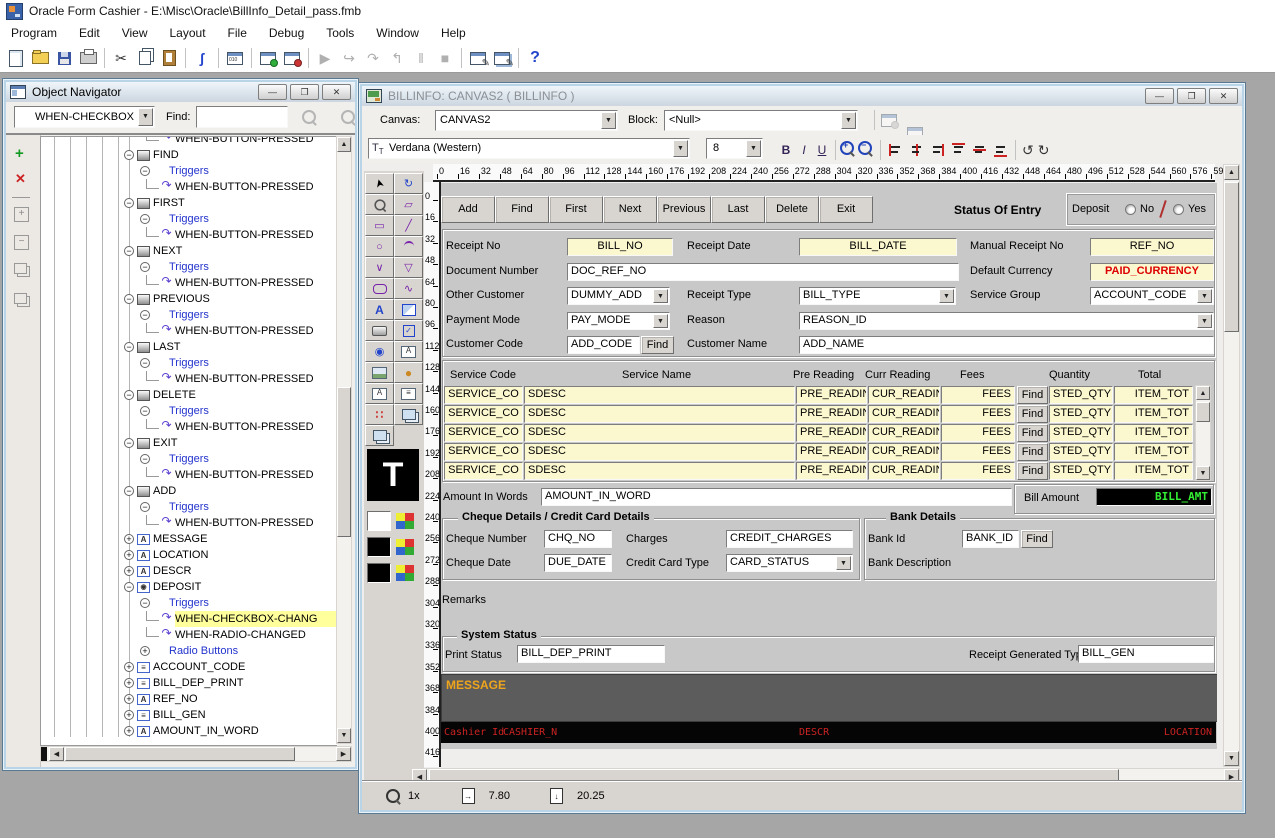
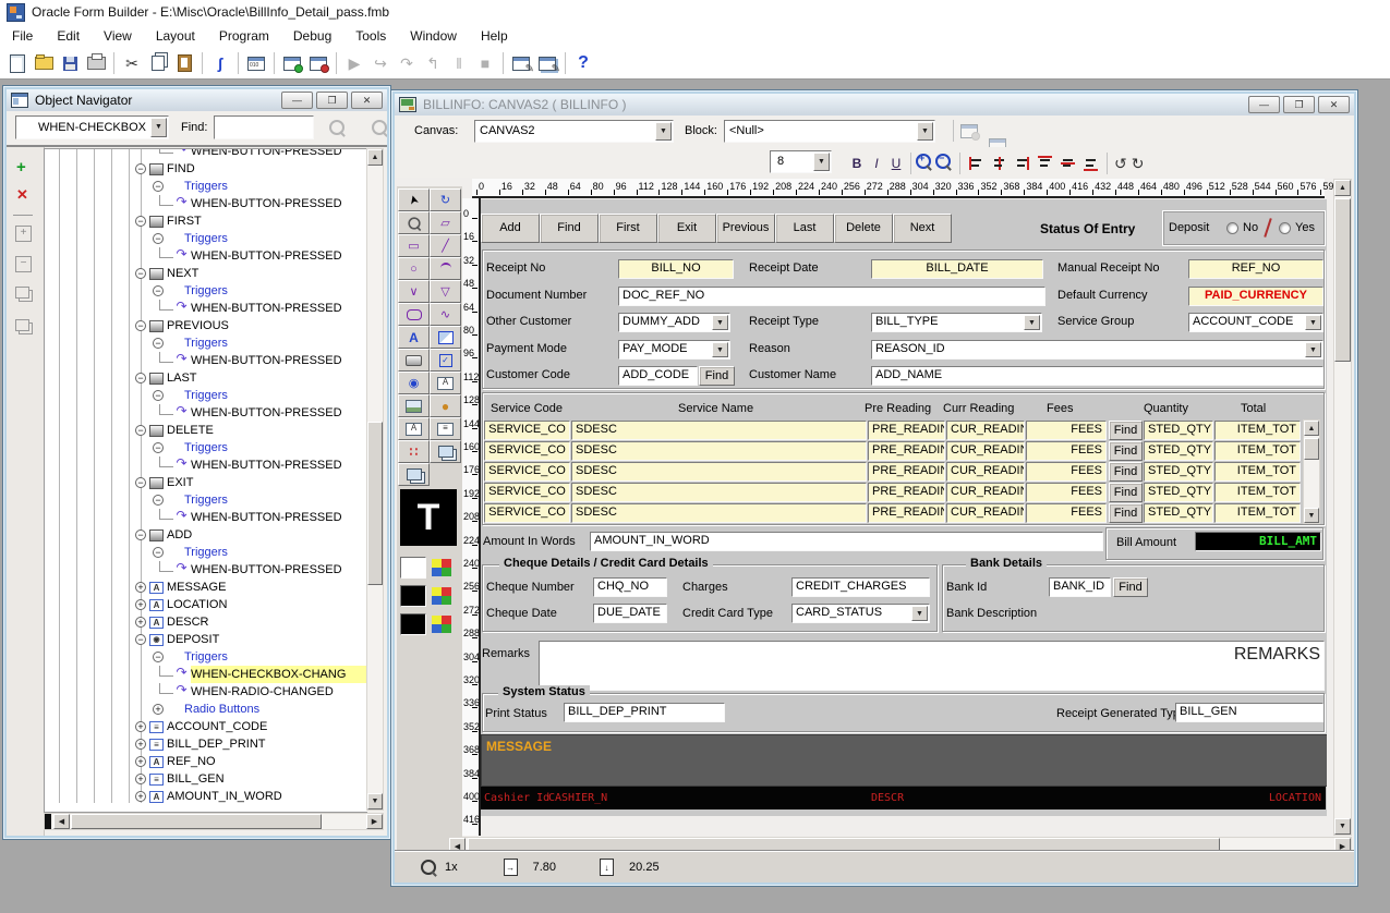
- Oracle Form Cashier - E:\Misc\Oracle\BillInfo_Detail_pass.fmb
+ Oracle Form Builder - E:\Misc\Oracle\BillInfo_Detail_pass.fmb
- Program
+ File
  Edit
  View
  Layout
- File
+ Program
  Debug
  Tools
  Window
  Help
  ✂
  ʃ
  ▶
  ↪
  ↷
  ↰
  ‖
  ■
  ✎
  ✎
  ?
  Object Navigator
  —
  ❐
  ✕
  WHEN-CHECKBOX
  Find:
  +
  ✕
  +
  −
  ↷
  WHEN-BUTTON-PRESSED
  −
  FIND
  −
  Triggers
  ↷
  WHEN-BUTTON-PRESSED
  −
  FIRST
  −
  Triggers
  ↷
  WHEN-BUTTON-PRESSED
  −
  NEXT
  −
  Triggers
  ↷
  WHEN-BUTTON-PRESSED
  −
  PREVIOUS
  −
  Triggers
  ↷
  WHEN-BUTTON-PRESSED
  −
  LAST
  −
  Triggers
  ↷
  WHEN-BUTTON-PRESSED
  −
  DELETE
  −
  Triggers
  ↷
  WHEN-BUTTON-PRESSED
  −
  EXIT
  −
  Triggers
  ↷
  WHEN-BUTTON-PRESSED
  −
  ADD
  −
  Triggers
  ↷
  WHEN-BUTTON-PRESSED
  +
  A
  MESSAGE
  +
  A
  LOCATION
  +
  A
  DESCR
  −
  DEPOSIT
  −
  Triggers
  ↷
  WHEN-CHECKBOX-CHANG
  ↷
  WHEN-RADIO-CHANGED
  +
  Radio Buttons
  +
  ≡
  ACCOUNT_CODE
  +
  ≡
  BILL_DEP_PRINT
  +
  A
  REF_NO
  +
  ≡
  BILL_GEN
  +
  A
  AMOUNT_IN_WORD
  BILLINFO: CANVAS2 ( BILLINFO )
  —
  ❐
  ✕
  Canvas:
  CANVAS2
  Block:
  <Null>
- TT
- Verdana (Western)
  8
  B
  I
  U
  +
  −
  ↺
  ↻
  ↻
  ▱
  ▭
  ╱
  ○
  ∨
  ▽
  ∿
  A
  ✓
  ◉
  A
  ●
  A
  ≡
  ∷
  T
  0
  16
  32
  48
  64
  80
  96
  112
  128
  144
  160
  176
  192
  208
  224
  240
  256
  272
  288
  304
  320
  336
  352
  368
  384
  400
  416
  432
  448
  464
  480
  496
  512
  528
  544
  560
  576
  0
  16
  32
  48
  64
  80
  96
  112
  128
  144
  160
  176
  192
  208
  224
  240
  256
  272
  288
  304
  320
  336
  352
  368
  384
  400
  416
  Add
  Find
  First
- Next
+ Exit
  Previous
  Last
  Delete
- Exit
+ Next
  Status Of Entry
  Deposit
  No
  Yes
  Receipt No
  BILL_NO
  Receipt Date
  BILL_DATE
  Manual Receipt No
  REF_NO
  Document Number
  DOC_REF_NO
  Default Currency
  PAID_CURRENCY
  Other Customer
  DUMMY_ADD
  Receipt Type
  BILL_TYPE
  Service Group
  ACCOUNT_CODE
  Payment Mode
  PAY_MODE
  Reason
  REASON_ID
  Customer Code
  ADD_CODE
  Find
  Customer Name
  ADD_NAME
  Service Code
  Service Name
  Pre Reading
  Curr Reading
  Fees
  Quantity
  Total
  SERVICE_CO
  SDESC
  PRE_READIN
  CUR_READIN
  FEES
  Find
  STED_QTY
  ITEM_TOT
  SERVICE_CO
  SDESC
  PRE_READIN
  CUR_READIN
  FEES
  Find
  STED_QTY
  ITEM_TOT
  SERVICE_CO
  SDESC
  PRE_READIN
  CUR_READIN
  FEES
  Find
  STED_QTY
  ITEM_TOT
  SERVICE_CO
  SDESC
  PRE_READIN
  CUR_READIN
  FEES
  Find
  STED_QTY
  ITEM_TOT
  SERVICE_CO
  SDESC
  PRE_READIN
  CUR_READIN
  FEES
  Find
  STED_QTY
  ITEM_TOT
  Amount In Words
  AMOUNT_IN_WORD
  Bill Amount
  BILL_AMT
  Cheque Details / Credit Card Details
  Cheque Number
  CHQ_NO
  Charges
  CREDIT_CHARGES
  Cheque Date
  DUE_DATE
  Credit Card Type
  CARD_STATUS
  Bank Details
  Bank Id
  BANK_ID
  Find
  Bank Description
  Remarks
+ REMARKS
  System Status
  Print Status
  BILL_DEP_PRINT
  Receipt Generated Ty
  BILL_GEN
  MESSAGE
  Cashier Id
  CASHIER_N
  DESCR
  LOCATION
  1x
  →
  7.80
  ↓
  20.25
